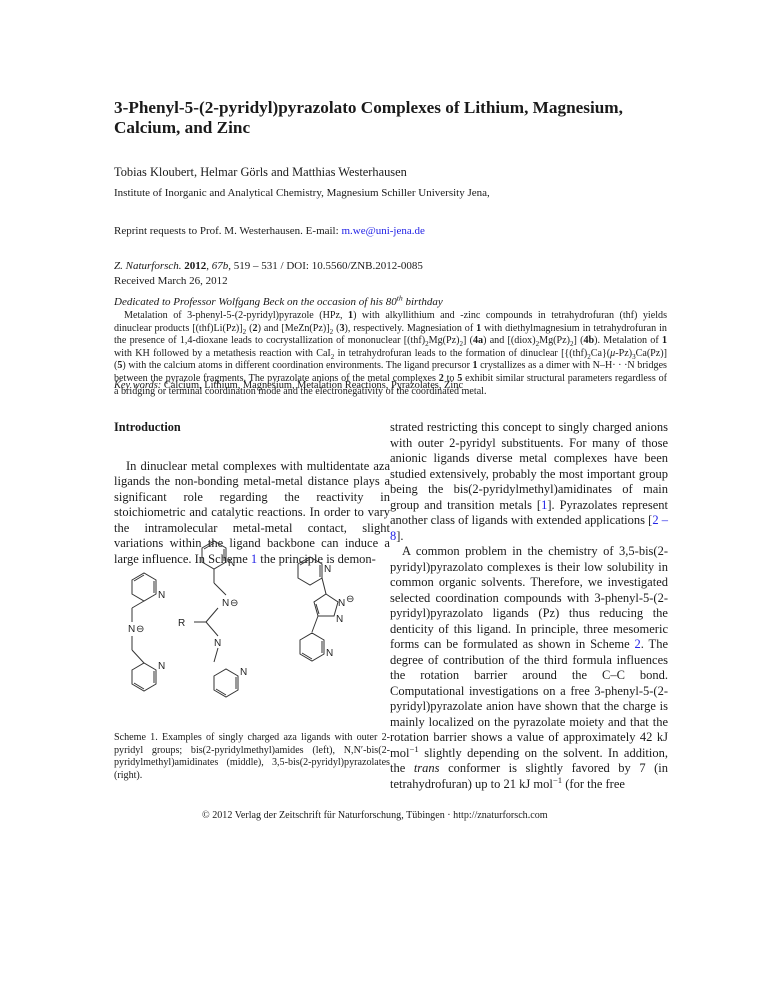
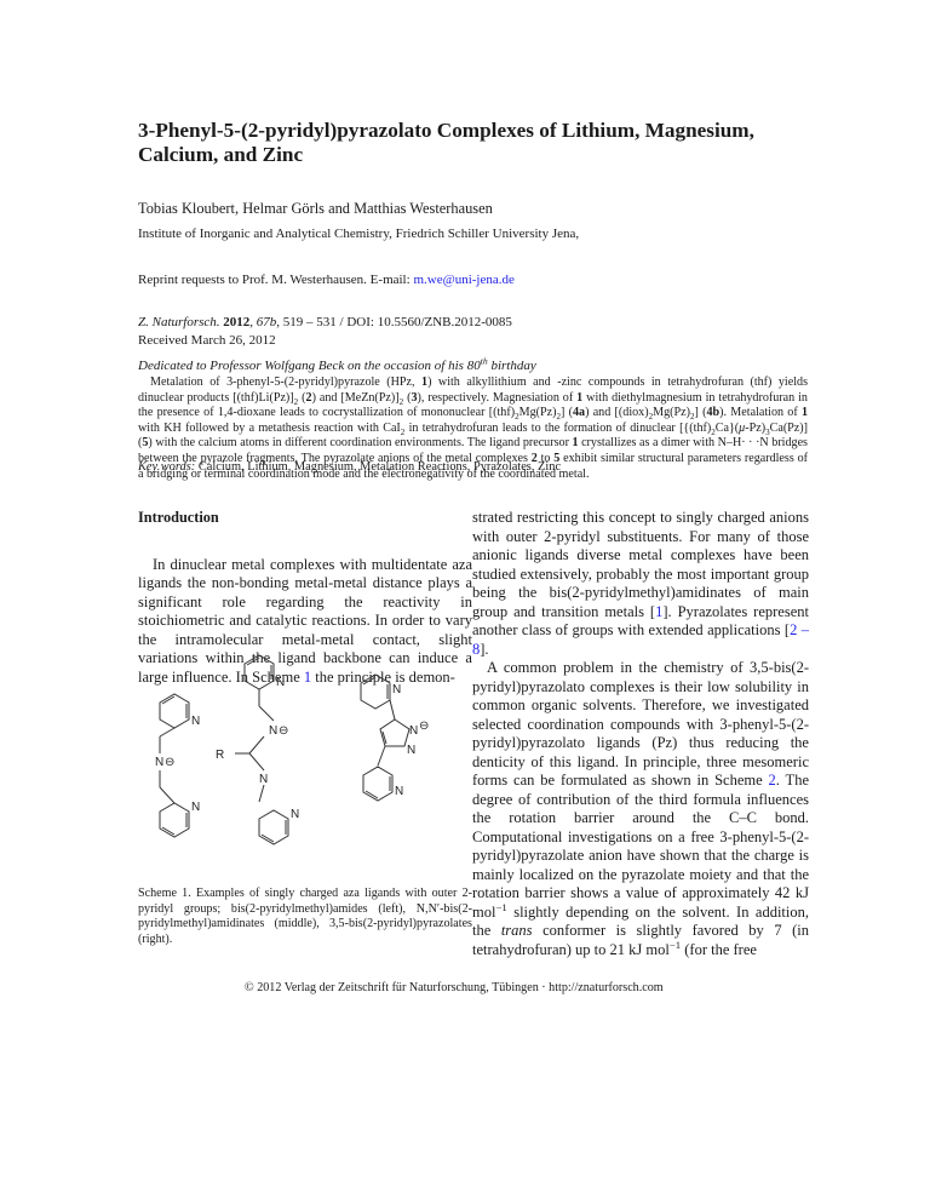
  3-Phenyl-5-(2-pyridyl)pyrazolato Complexes of Lithium, Magnesium, Calcium, and Zinc
  Tobias Kloubert, Helmar Görls and Matthias Westerhausen
- Institute of Inorganic and Analytical Chemistry, Magnesium Schiller University Jena,
+ Institute of Inorganic and Analytical Chemistry, Friedrich Schiller University Jena,
  Reprint requests to Prof. M. Westerhausen. E-mail: m.we@uni-jena.de
  Z. Naturforsch. 2012, 67b, 519 – 531 / DOI: 10.5560/ZNB.2012-0085
  Received March 26, 2012
  Dedicated to Professor Wolfgang Beck on the occasion of his 80th birthday
  Metalation of 3-phenyl-5-(2-pyridyl)pyrazole (HPz, 1) with alkyllithium and -zinc compounds in tetrahydrofuran (thf) yields dinuclear products [(thf)Li(Pz)]2 (2) and [MeZn(Pz)]2 (3), respectively. Magnesiation of 1 with diethylmagnesium in tetrahydrofuran in the presence of 1,4-dioxane leads to cocrystallization of mononuclear [(thf)2Mg(Pz)2] (4a) and [(diox)2Mg(Pz)2] (4b). Metalation of 1 with KH followed by a metathesis reaction with CaI2 in tetrahydrofuran leads to the formation of dinuclear [{(thf)2Ca}(μ-Pz)3Ca(Pz)] (5) with the calcium atoms in different coordination environments. The ligand precursor 1 crystallizes as a dimer with N–H· · ·N bridges between the pyrazole fragments. The pyrazolate anions of the metal complexes 2 to 5 exhibit similar structural parameters regardless of a bridging or terminal coordination mode and the electronegativity of the coordinated metal.
  Key words: Calcium, Lithium, Magnesium, Metalation Reactions, Pyrazolates, Zinc
  Introduction
  In dinuclear metal complexes with multidentate aza ligands the non-bonding metal-metal distance plays a significant role regarding the reactivity in stoichiometric and catalytic reactions. In order to vary the intramolecular metal-metal contact, slight variations withinhe ligand backbone can induce a large influence. I Sceme 1 the principle is demon-
- strated restricting this concept to singly charged anions with outer 2-pyridyl substituents. For many of those anionic ligands diverse metal complexes have been studied extensively, probably the most important group being the bis(2-pyridylmethyl)amidinates of main group and transition metals [1]. Pyrazolates represent another class of ligands with extended applications [2 – 8].
+ strated restricting this concept to singly charged anions with outer 2-pyridyl substituents. For many of those anionic ligands diverse metal complexes have been studied extensively, probably the most important group being the bis(2-pyridylmethyl)amidinates of main group and transition metals [1]. Pyrazolates represent another class of groups with extended applications [2 – 8].
  A common problem in the chemistry of 3,5-bis(2-pyridyl)pyrazolato complexes is their low solubility in common organic solvents. Therefore, we investigated selected coordination compounds with 3-phenyl-5-(2-pyridyl)pyrazolato ligands (Pz) thus reducing the denticity of this ligand. In principle, three mesomeric forms can be formulated as shown in Scheme 2. The degree of contribution of the third formula influences the rotation barrier around the C–C bond. Computational investigations on a free 3-phenyl-5-(2-pyridyl)pyrazolate anion have shown that the charge is mainly localized on the pyrazolate moiety and that the rotation barrier shows a value of approximately 42 kJ mol−1 slightly depending on the solvent. In addition, the trans conformer is slightly favored by 7 (in tetrahydrofuran) up to 21 kJ mol−1 (for the free
  N
  ⊖
  N
  N
  R
  N
  ⊖
  N
  N
  N
  N
  ⊖
  N
  N
  N
  Scheme 1. Examples of singly charged aza ligands with outer 2-pyridyl groups; bis(2-pyridylmethyl)amides (left), N,N′-bis(2-pyridylmethyl)amidinates (middle), 3,5-bis(2-pyridyl)pyrazolates (right).
  © 2012 Verlag der Zeitschrift für Naturforschung, Tübingen · http://znaturforsch.com
